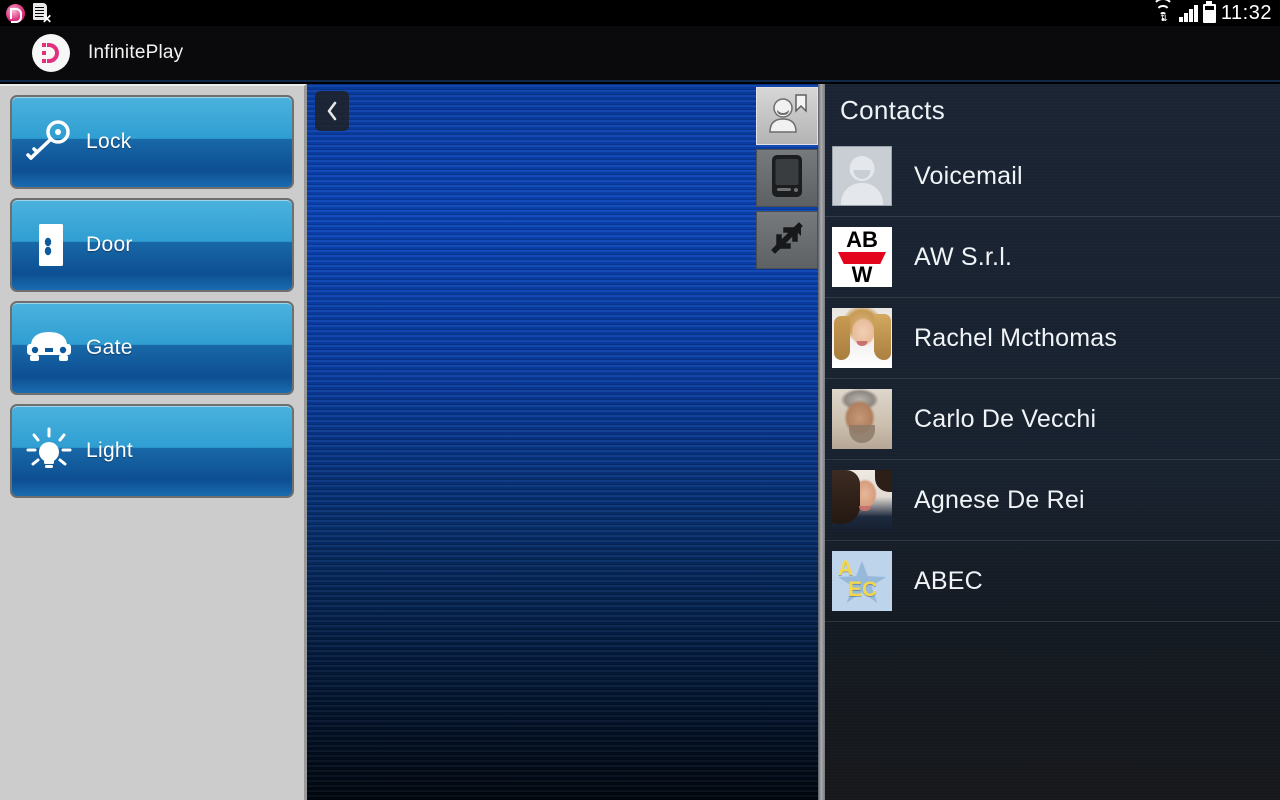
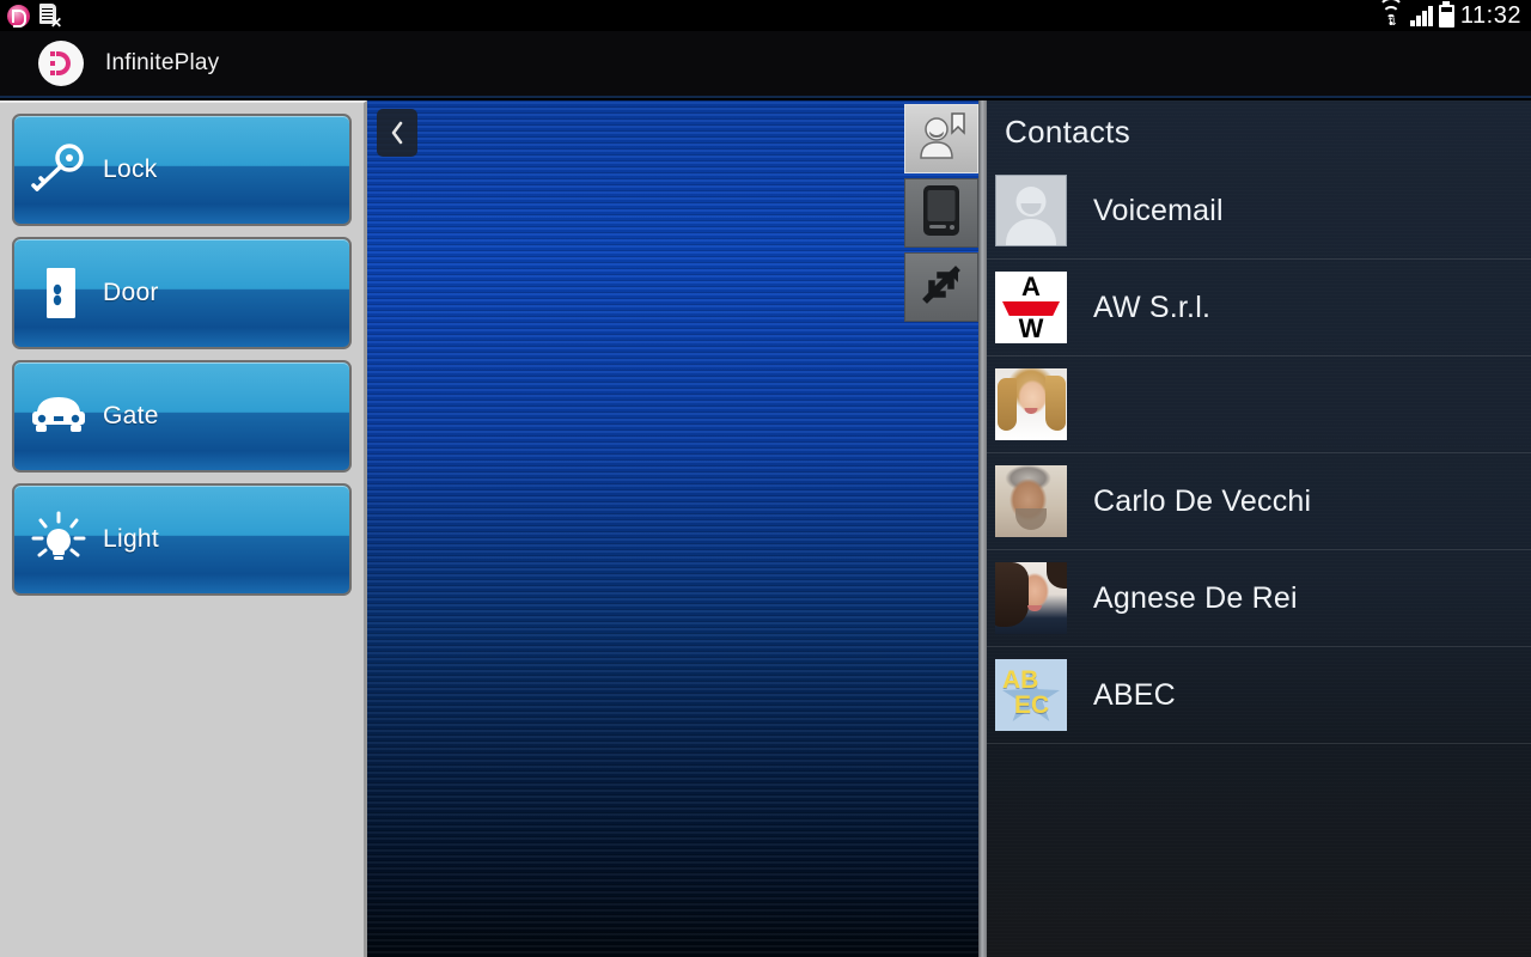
  ✕
  ⇅
  11:32
  InfinitePlay
  Lock
  Door
  Gate
  Light
  Contacts
  Voicemail
- AB
+ A
  W
  AW S.r.l.
- Rachel Mcthomas
  Carlo De Vecchi
  Agnese De Rei
- A
+ AB
  EC
  ABEC
